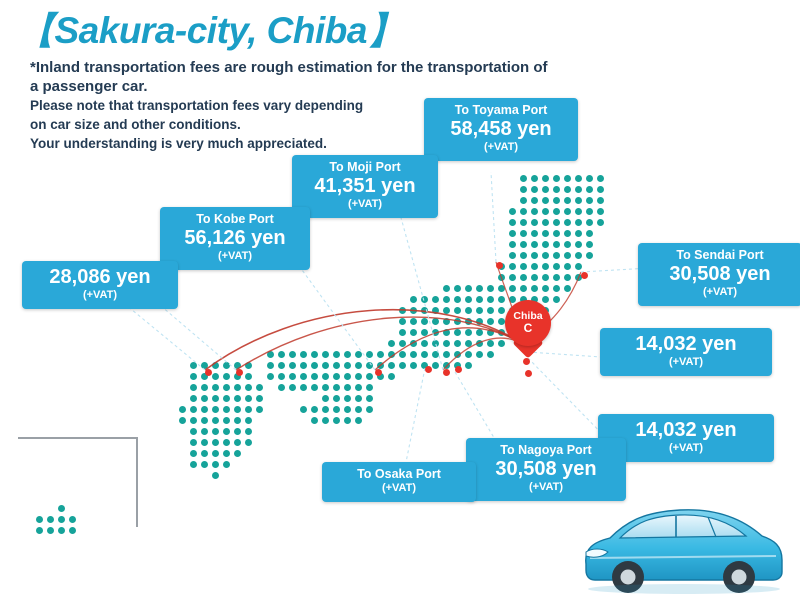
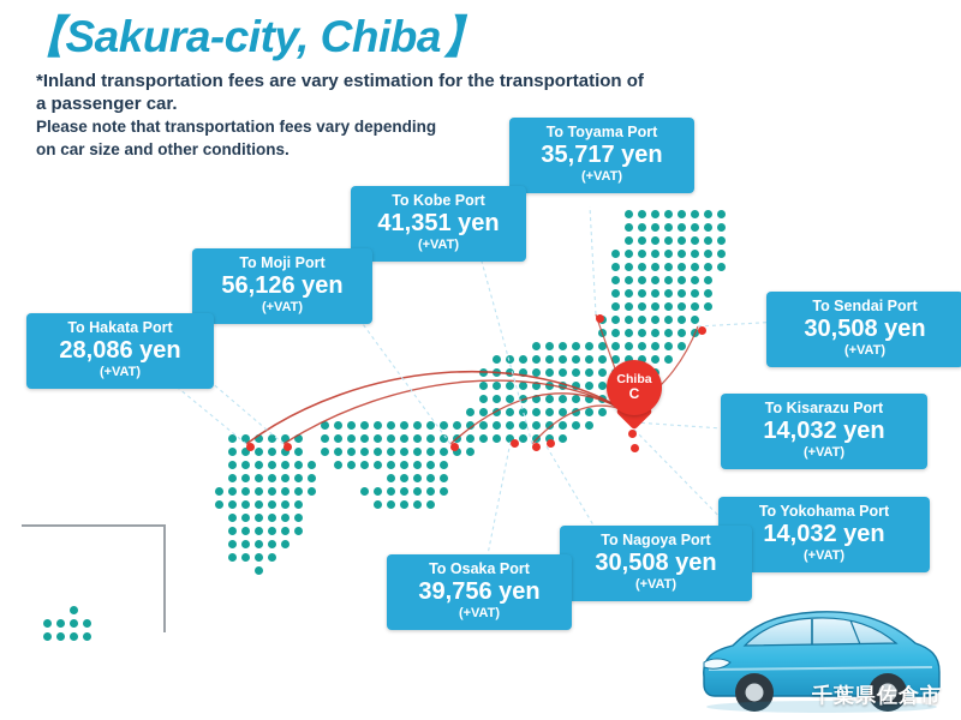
  【Sakura-city, Chiba】
- *Inland transportation fees are rough estimation for the transportation of
+ *Inland transportation fees are vary estimation for the transportation of
  a passenger car.
  Please note that transportation fees vary depending
  on car size and other conditions.
- Your understanding is very much appreciated.
  Chiba
  C
  To Toyama Port
- 58,458 yen
+ 35,717 yen
  (+VAT)
- To Moji Port
+ To Kobe Port
  41,351 yen
  (+VAT)
- To Kobe Port
+ To Moji Port
  56,126 yen
  (+VAT)
+ To Hakata Port
  28,086 yen
  (+VAT)
  To Sendai Port
  30,508 yen
  (+VAT)
+ To Kisarazu Port
  14,032 yen
  (+VAT)
+ To Yokohama Port
  14,032 yen
  (+VAT)
  To Nagoya Port
  30,508 yen
  (+VAT)
  To Osaka Port
+ 39,756 yen
  (+VAT)
+ 千葉県佐倉市
